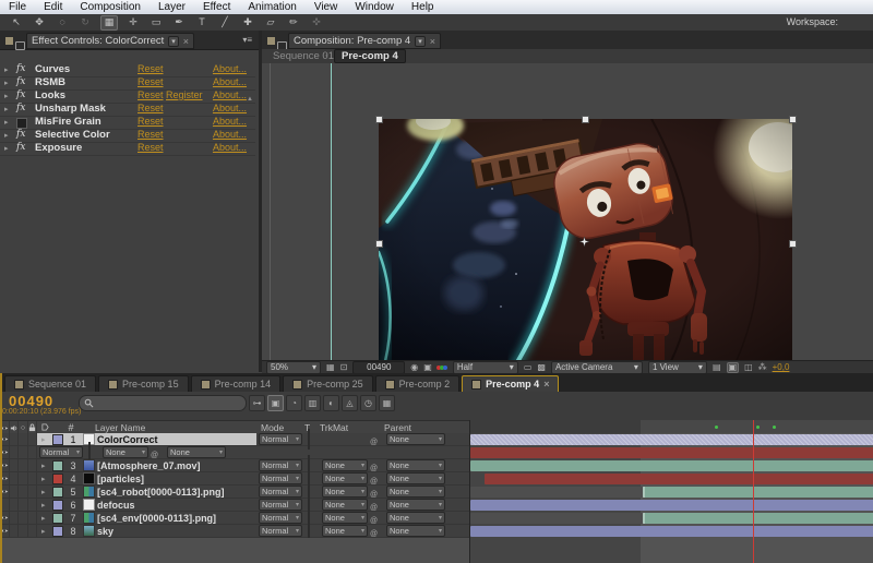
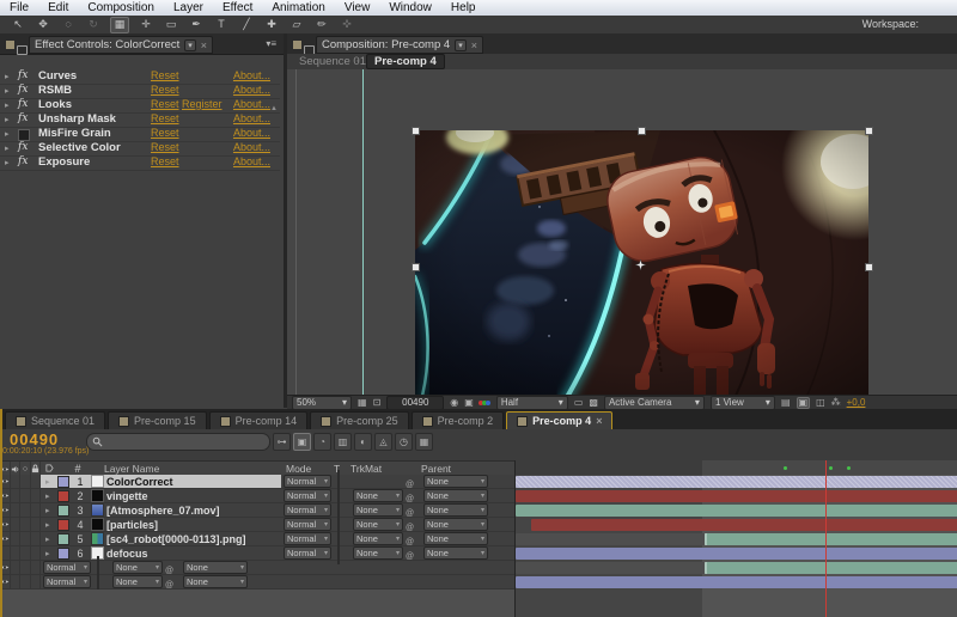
  File
  Edit
  Composition
  Layer
  Effect
  Animation
  View
  Window
  Help
  ↖
  ✥
  ◌
  ↻
  ▦
  ✛
  ▭
  ✒
  T
  ╱
  ✚
  ▱
  ✏
  ✜
  Workspace:
  Effect Controls: ColorCorrect
  ×
  ▾≡
  fx
  Curves
  Reset
  About...
  fx
  RSMB
  Reset
  About...
  fx
  Looks
  Reset
  Register
  About...
  fx
  Unsharp Mask
  Reset
  About...
  MisFire Grain
  Reset
  About...
  fx
  Selective Color
  Reset
  About...
  fx
  Exposure
  Reset
  About...
  Composition: Pre-comp 4
  ×
  Sequence 01
  ‹
  Pre-comp 4
  50%
  ▾
  ▦
  ⊡
  00490
  ◉
  ▣
  Half
  ▾
  ▭
  ▩
  Active Camera
  ▾
  1 View
  ▾
  ▤
  ▣
  ◫
  ⁂
  +0,0
  Sequence 01
  Pre-comp 15
  Pre-comp 14
  Pre-comp 25
  Pre-comp 2
  Pre-comp 4
  ×
  00490
  ⊶
  ▣
  ◔
  ▥
  ◐
  ◬
  ◷
  ▦
  #
  Layer Name
  Mode
  T
  TrkMat
  Parent
  1
  ColorCorrect
  Normal
  None
+ 2
+ vingette
  Normal
  None
  None
  3
  [Atmosphere_07.mov]
  Normal
  None
  None
  4
  [particles]
  Normal
  None
  None
  5
  [sc4_robot[0000-0113].png]
  Normal
  None
  None
  6
  defocus
  Normal
  None
  None
- 7
- [sc4_env[0000-0113].png]
  Normal
  None
  None
- 8
- sky
  Normal
  None
  None
